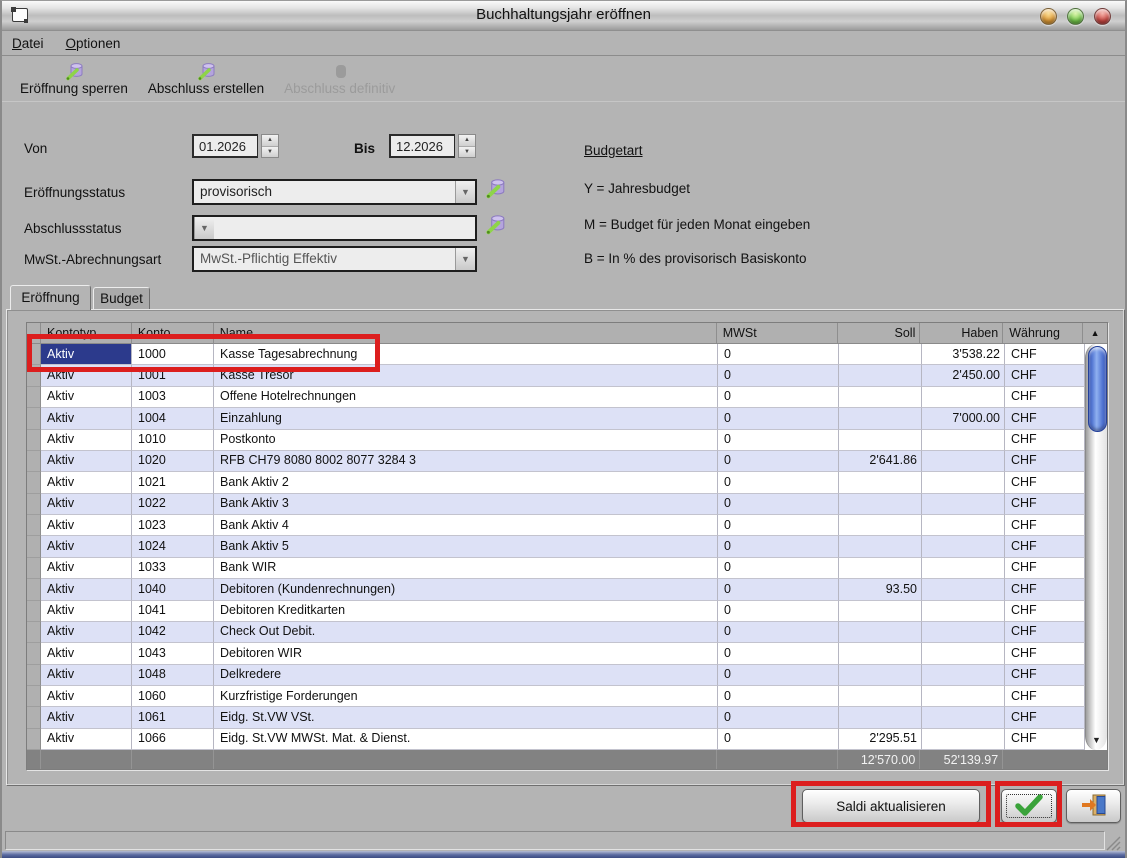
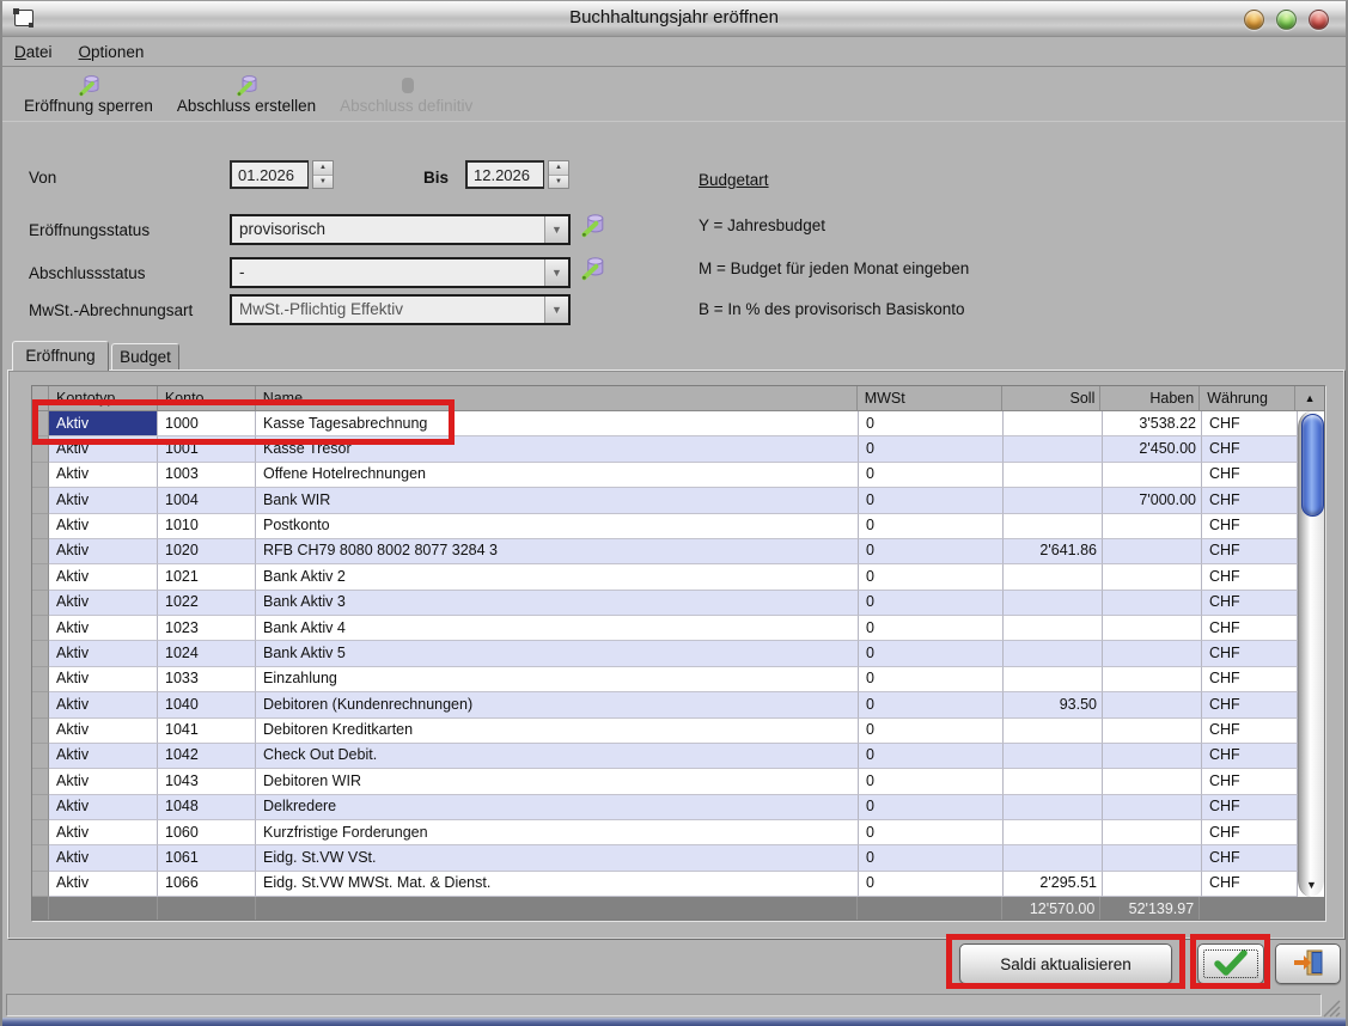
  Buchhaltungsjahr eröffnen
  Datei
  Optionen
  Eröffnung sperren
  Abschluss erstellen
  Abschluss definitiv
  Von
  01.2026
  Bis
  12.2026
  Eröffnungsstatus
  provisorisch
  ▼
  Abschlussstatus
+ -
  ▼
  MwSt.-Abrechnungsart
  MwSt.-Pflichtig Effektiv
  ▼
  Budgetart
  Y = Jahresbudget
  M = Budget für jeden Monat eingeben
  B = In % des provisorisch Basiskonto
  Eröffnung
  Budget
  Kontotyp
  Konto
  Name
  MWSt
  Soll
  Haben
  Währung
  ▲
  Aktiv
  1000
  Kasse Tagesabrechnung
  0
  3'538.22
  CHF
  Aktiv
  1001
  Kasse Tresor
  0
  2'450.00
  CHF
  Aktiv
  1003
  Offene Hotelrechnungen
  0
  CHF
  Aktiv
  1004
- Einzahlung
+ Bank WIR
  0
  7'000.00
  CHF
  Aktiv
  1010
  Postkonto
  0
  CHF
  Aktiv
  1020
  RFB CH79 8080 8002 8077 3284 3
  0
  2'641.86
  CHF
  Aktiv
  1021
  Bank Aktiv 2
  0
  CHF
  Aktiv
  1022
  Bank Aktiv 3
  0
  CHF
  Aktiv
  1023
  Bank Aktiv 4
  0
  CHF
  Aktiv
  1024
  Bank Aktiv 5
  0
  CHF
  Aktiv
  1033
- Bank WIR
+ Einzahlung
  0
  CHF
  Aktiv
  1040
  Debitoren (Kundenrechnungen)
  0
  93.50
  CHF
  Aktiv
  1041
  Debitoren Kreditkarten
  0
  CHF
  Aktiv
  1042
  Check Out Debit.
  0
  CHF
  Aktiv
  1043
  Debitoren WIR
  0
  CHF
  Aktiv
  1048
  Delkredere
  0
  CHF
  Aktiv
  1060
  Kurzfristige Forderungen
  0
  CHF
  Aktiv
  1061
  Eidg. St.VW VSt.
  0
  CHF
  Aktiv
  1066
  Eidg. St.VW MWSt. Mat. & Dienst.
  0
  2'295.51
  CHF
  ▼
  12'570.00
  52'139.97
  Saldi aktualisieren
